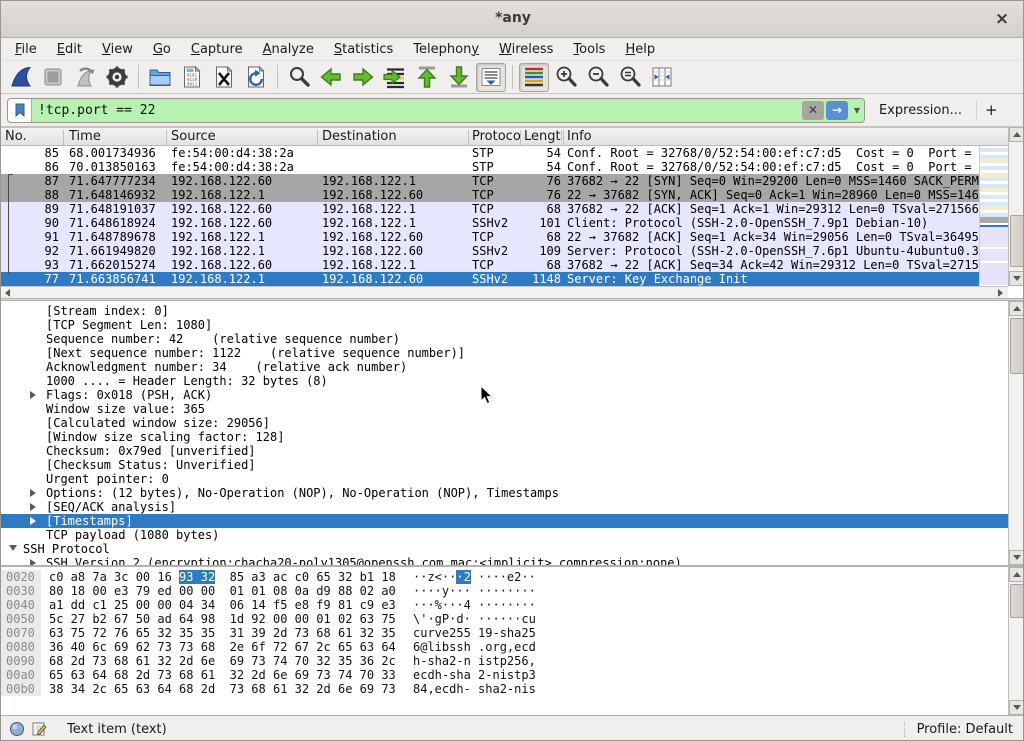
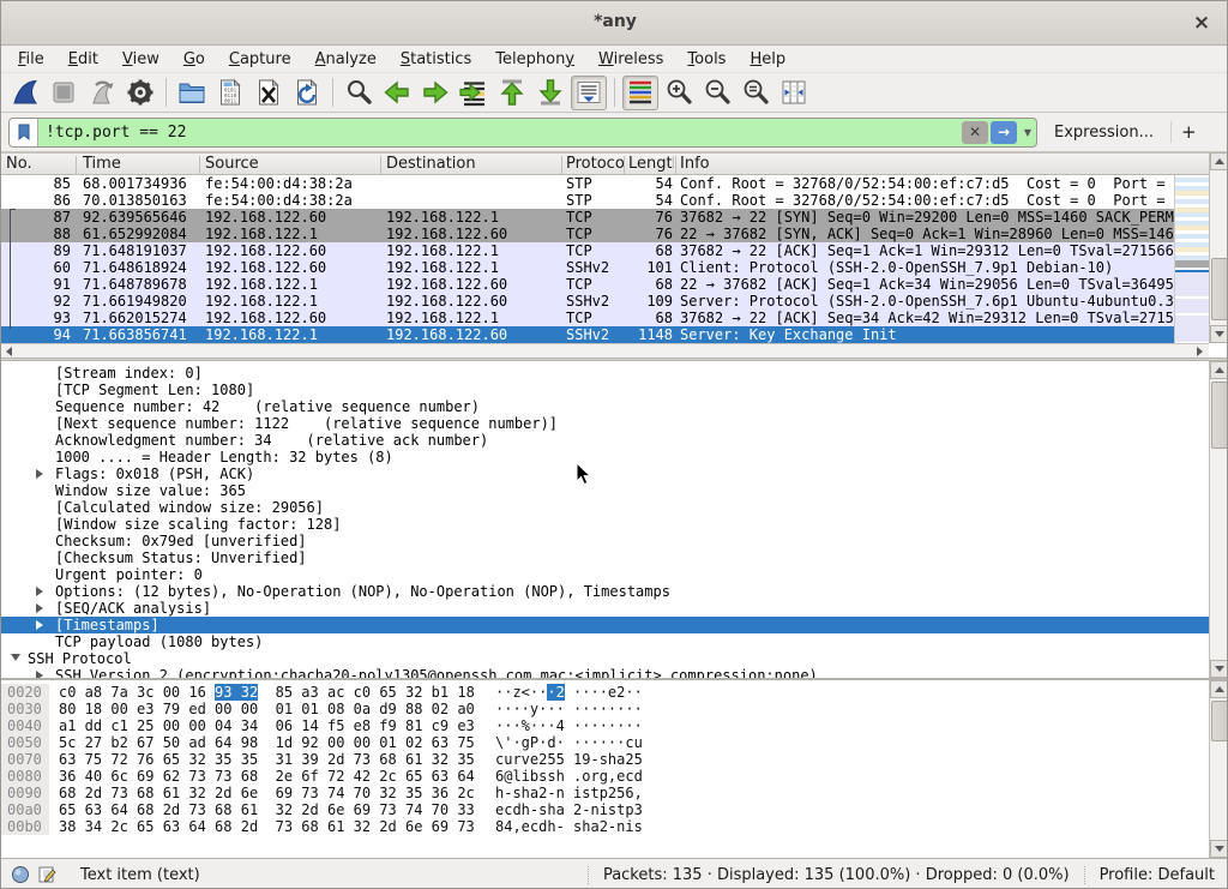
  *any
  ×
  File
  Edit
  View
  Go
  Capture
  Analyze
  Statistics
  Telephony
  Wireless
  Tools
  Help
  !tcp.port == 22
  ✕
  →
  ▼
  Expression...
  +
  No.
  Time
  Source
  Destination
  Protoco
  Lengt
  Info
  85
  68.001734936
  fe:54:00:d4:38:2a
  STP
  54
  Conf. Root = 32768/0/52:54:00:ef:c7:d5 Cost = 0 Port =
  86
  70.013850163
  fe:54:00:d4:38:2a
  STP
  54
  Conf. Root = 32768/0/52:54:00:ef:c7:d5 Cost = 0 Port =
  87
- 71.647777234
+ 92.639565646
  192.168.122.60
  192.168.122.1
  TCP
  76
  88
- 71.648146932
+ 61.652992084
  192.168.122.1
  192.168.122.60
  TCP
  76
  89
  71.648191037
  192.168.122.60
  192.168.122.1
  TCP
  68
  37682 → 22 [ACK] Seq=1 Ack=1 Win=29312 Len=0 TSval=271566
- 90
+ 60
  71.648618924
  192.168.122.60
  192.168.122.1
  SSHv2
  101
  Client: Protocol (SSH-2.0-OpenSSH_7.9p1 Debian-10)
  91
  71.648789678
  192.168.122.1
  192.168.122.60
  TCP
  68
  22 → 37682 [ACK] Seq=1 Ack=34 Win=29056 Len=0 TSval=36495
  92
  71.661949820
  192.168.122.1
  192.168.122.60
  SSHv2
  109
  Server: Protocol (SSH-2.0-OpenSSH_7.6p1 Ubuntu-4ubuntu0.3
  93
  71.662015274
  192.168.122.60
  192.168.122.1
  TCP
  68
  37682 → 22 [ACK] Seq=34 Ack=42 Win=29312 Len=0 TSval=2715
- 77
+ 94
  71.663856741
  192.168.122.1
  192.168.122.60
  SSHv2
  1148
  Server: Key Exchange Init
  [Stream index: 0]
  [TCP Segment Len: 1080]
  Sequence number: 42 (relative sequence number)
  [Next sequence number: 1122 (relative sequence number)]
  Acknowledgment number: 34 (relative ack number)
  1000 .... = Header Length: 32 bytes (8)
  Flags: 0x018 (PSH, ACK)
  Window size value: 365
  [Calculated window size: 29056]
  [Window size scaling factor: 128]
  Checksum: 0x79ed [unverified]
  [Checksum Status: Unverified]
  Urgent pointer: 0
  Options: (12 bytes), No-Operation (NOP), No-Operation (NOP), Timestamps
  [SEQ/ACK analysis]
  [Timestamps]
  TCP payload (1080 bytes)
  SSH Protocol
  SSH Version 2 (encryption:chacha20-poly1305@openssh.com mac:<implicit> compression:none)
  0020
  c0 a8 7a 3c 00 16 93 32 85 a3 ac c0 65 32 b1 18
  ··z<···2 ····e2··
  0030
  80 18 00 e3 79 ed 00 00 01 01 08 0a d9 88 02 a0
  ····y··· ········
  0040
  a1 dd c1 25 00 00 04 34 06 14 f5 e8 f9 81 c9 e3
  ···%···4 ········
  0050
  5c 27 b2 67 50 ad 64 98 1d 92 00 00 01 02 63 75
  \'·gP·d· ······cu
  0070
  63 75 72 76 65 32 35 35 31 39 2d 73 68 61 32 35
  curve255 19-sha25
  0080
- 36 40 6c 69 62 73 73 68 2e 6f 72 67 2c 65 63 64
+ 36 40 6c 69 62 73 73 68 2e 6f 72 42 2c 65 63 64
  6@libssh .org,ecd
  0090
  68 2d 73 68 61 32 2d 6e 69 73 74 70 32 35 36 2c
  h-sha2-n istp256,
  00a0
  65 63 64 68 2d 73 68 61 32 2d 6e 69 73 74 70 33
  ecdh-sha 2-nistp3
  00b0
  38 34 2c 65 63 64 68 2d 73 68 61 32 2d 6e 69 73
  84,ecdh- sha2-nis
  Text item (text)
+ Packets: 135 · Displayed: 135 (100.0%) · Dropped: 0 (0.0%)
  Profile: Default
